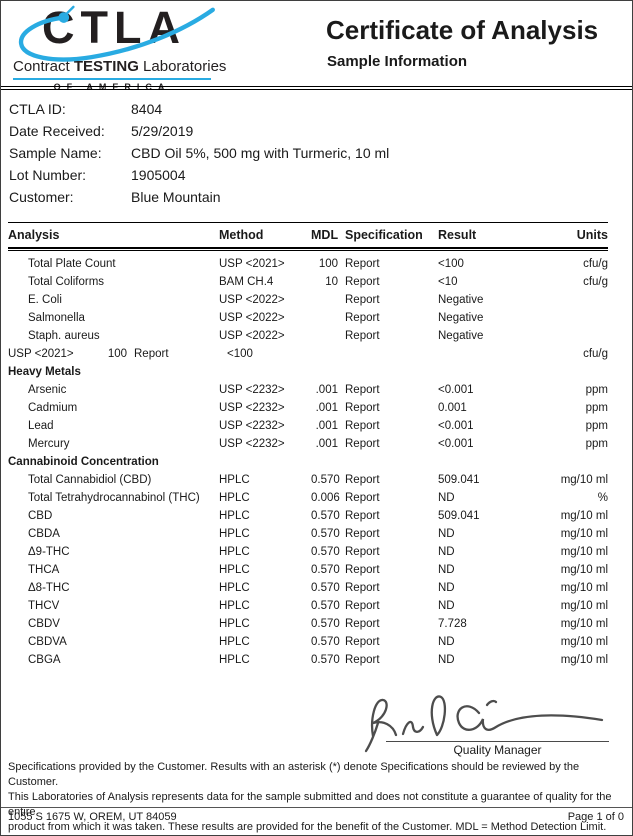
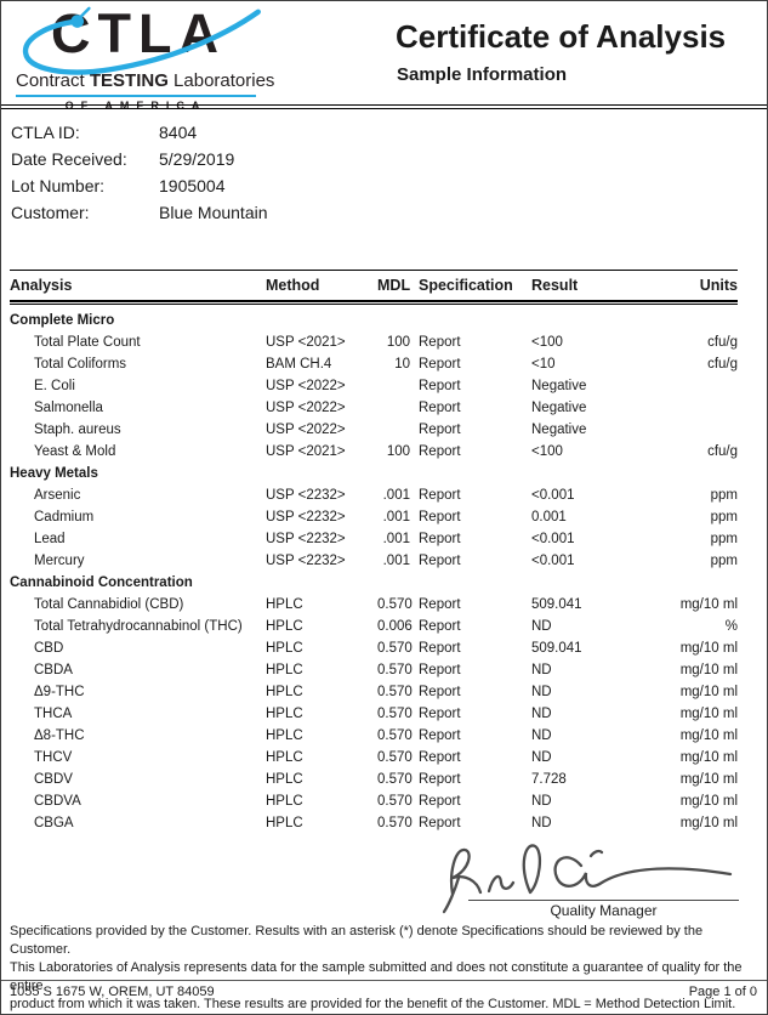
  CTLA
  Contract TESTING Laboratories
  OF AMERICA
  Certificate of Analysis
  Sample Information
  CTLA ID:
  8404
  Date Received:
  5/29/2019
- Sample Name:
- CBD Oil 5%, 500 mg with Turmeric, 10 ml
  Lot Number:
  1905004
  Customer:
  Blue Mountain
  Analysis
  Method
  MDL
  Specification
  Result
  Units
+ Complete Micro
  Total Plate Count
  USP <2021>
  100
  Report
  <100
  cfu/g
  Total Coliforms
  BAM CH.4
  10
  Report
  <10
  cfu/g
  E. Coli
  USP <2022>
  Report
  Negative
  Salmonella
  USP <2022>
  Report
  Negative
  Staph. aureus
  USP <2022>
  Report
  Negative
+ Yeast & Mold
  USP <2021>
  100
  Report
  <100
  cfu/g
  Heavy Metals
  Arsenic
  USP <2232>
  .001
  Report
  <0.001
  ppm
  Cadmium
  USP <2232>
  .001
  Report
  0.001
  ppm
  Lead
  USP <2232>
  .001
  Report
  <0.001
  ppm
  Mercury
  USP <2232>
  .001
  Report
  <0.001
  ppm
  Cannabinoid Concentration
  Total Cannabidiol (CBD)
  HPLC
  0.570
  Report
  509.041
  mg/10 ml
  Total Tetrahydrocannabinol (THC)
  HPLC
  0.006
  Report
  ND
  %
  CBD
  HPLC
  0.570
  Report
  509.041
  mg/10 ml
  CBDA
  HPLC
  0.570
  Report
  ND
  mg/10 ml
  Δ9-THC
  HPLC
  0.570
  Report
  ND
  mg/10 ml
  THCA
  HPLC
  0.570
  Report
  ND
  mg/10 ml
  Δ8-THC
  HPLC
  0.570
  Report
  ND
  mg/10 ml
  THCV
  HPLC
  0.570
  Report
  ND
  mg/10 ml
  CBDV
  HPLC
  0.570
  Report
  7.728
  mg/10 ml
  CBDVA
  HPLC
  0.570
  Report
  ND
  mg/10 ml
  CBGA
  HPLC
  0.570
  Report
  ND
  mg/10 ml
  Quality Manager
  Specifications provided by the Customer. Results with an asterisk (*) denote Specifications should be reviewed by the Customer.
  This Laboratories of Analysis represents data for the sample submitted and does not constitute a guarantee of quality for the entire
  product from which it was taken. These results are provided for the benefit of the Customer. MDL = Method Detection Limit.
  1055 S 1675 W, OREM, UT 84059
  Page 1 of 0
